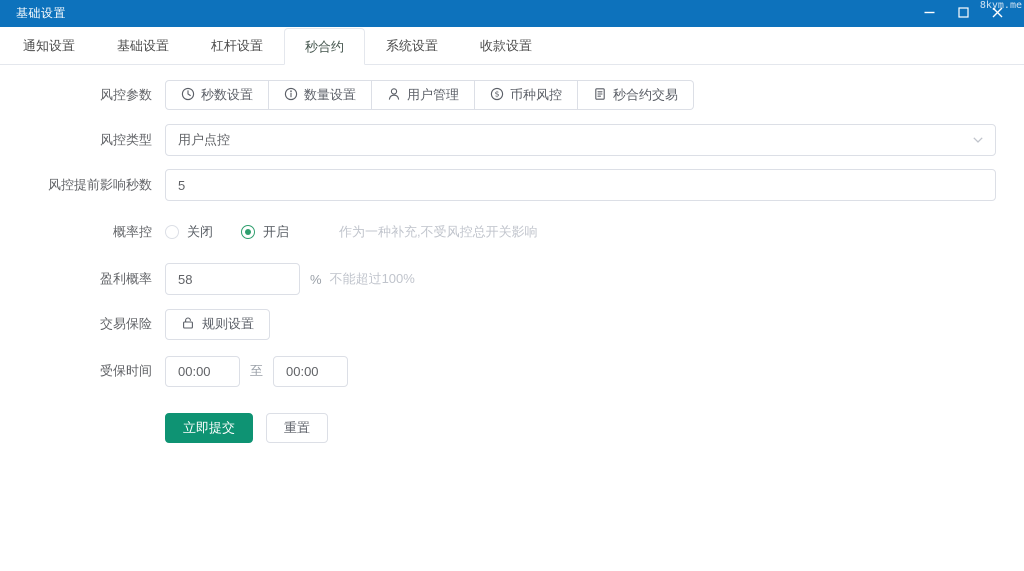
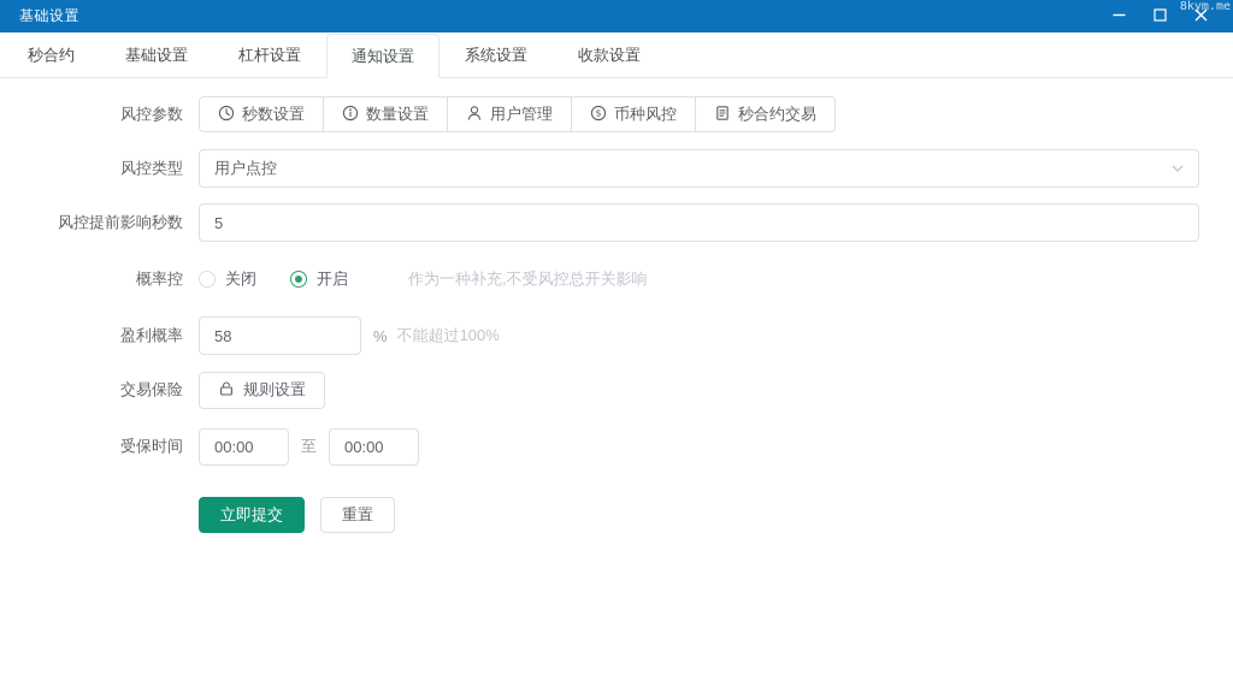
  基础设置
  8kym.me
- 通知设置
+ 秒合约
  基础设置
  杠杆设置
- 秒合约
+ 通知设置
  系统设置
  收款设置
  风控参数
  秒数设置
  数量设置
  用户管理
  $
  币种风控
  秒合约交易
  风控类型
  用户点控
  风控提前影响秒数
  5
  概率控
  关闭
  开启
  作为一种补充,不受风控总开关影响
  盈利概率
  58
  %
  不能超过100%
  交易保险
  规则设置
  受保时间
  00:00
  至
  00:00
  立即提交
  重置
